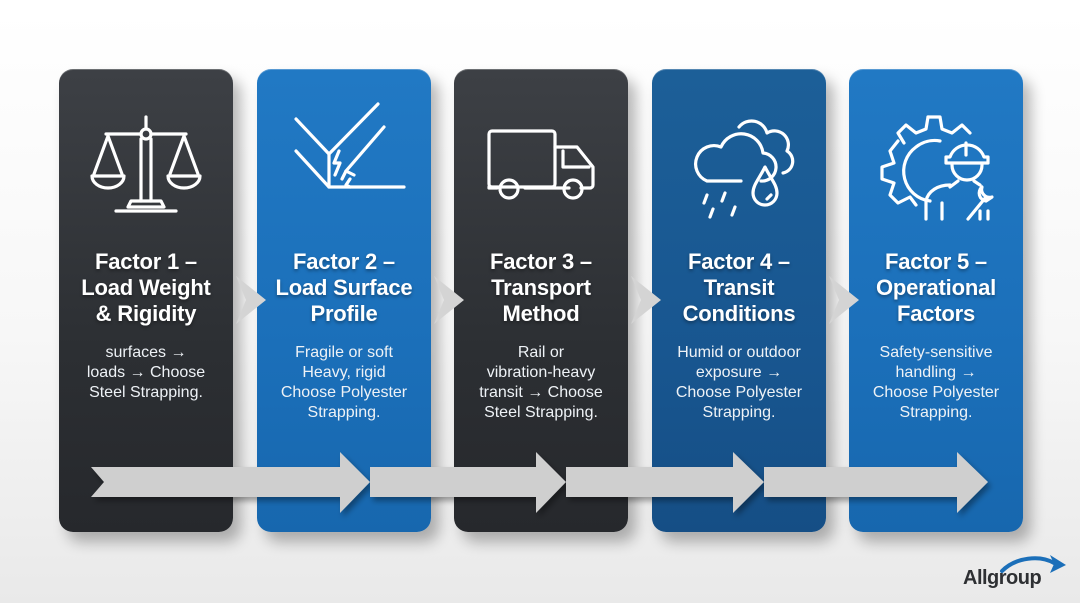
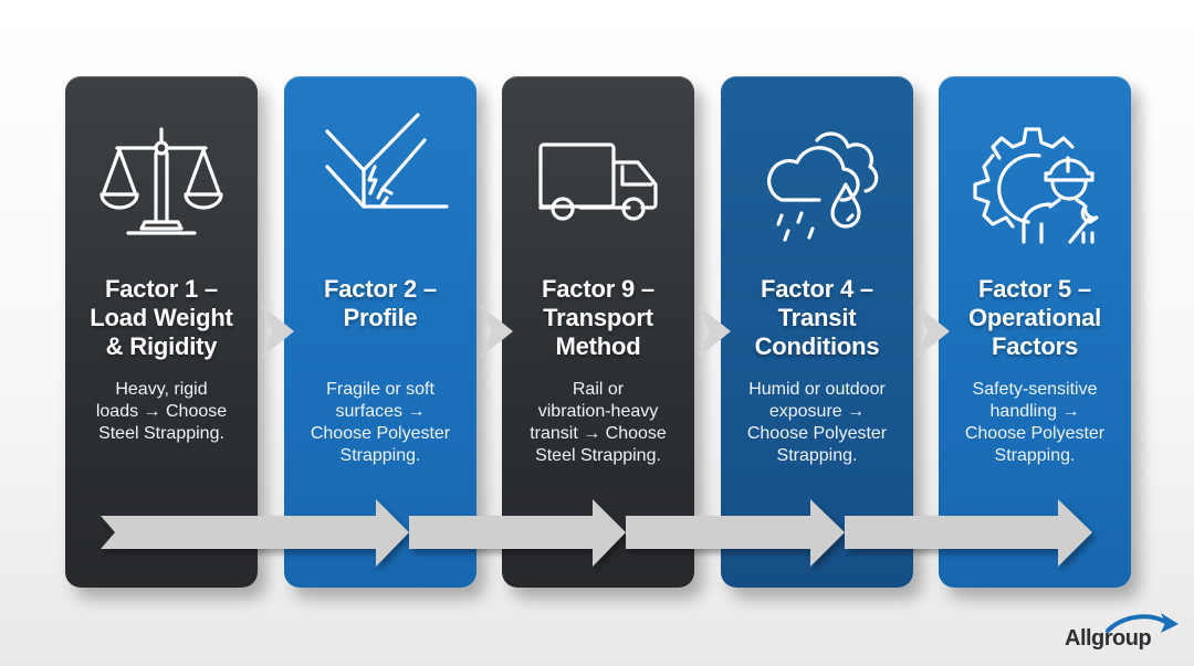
  Factor 1 –
  Load Weight
  & Rigidity
- surfaces →
+ Heavy, rigid
  loads → Choose
  Steel Strapping.
  Factor 2 –
- Load Surface
  Profile
  Fragile or soft
- Heavy, rigid
+ surfaces →
  Choose Polyester
  Strapping.
- Factor 3 –
+ Factor 9 –
  Transport
  Method
  Rail or
  vibration-heavy
  transit → Choose
  Steel Strapping.
  Factor 4 –
  Transit
  Conditions
  Humid or outdoor
  exposure →
  Choose Polyester
  Strapping.
  Factor 5 –
  Operational
  Factors
  Safety-sensitive
  handling →
  Choose Polyester
  Strapping.
  Allgroup
